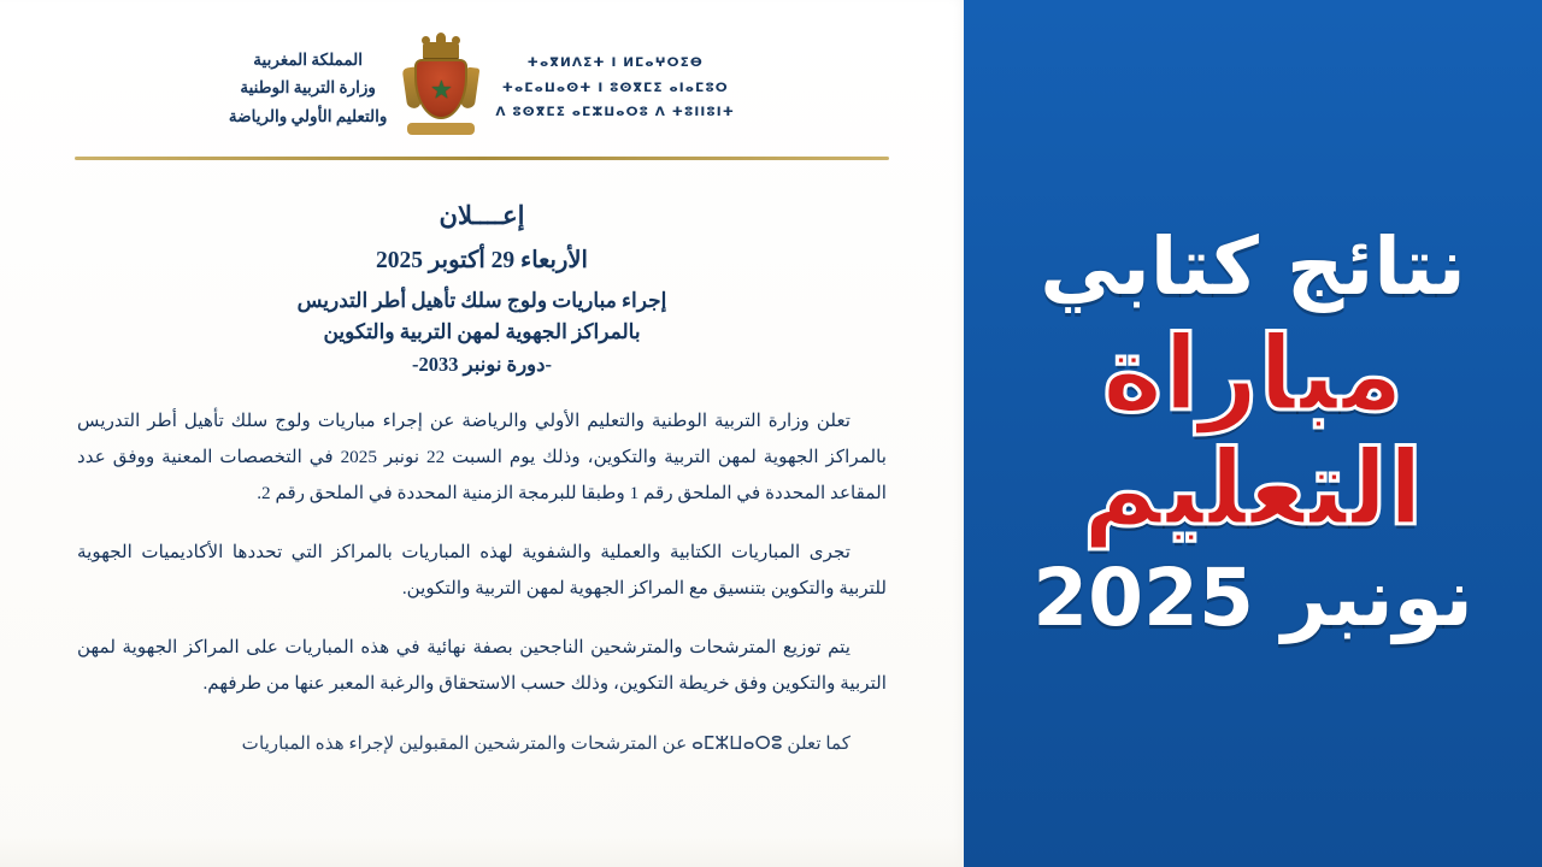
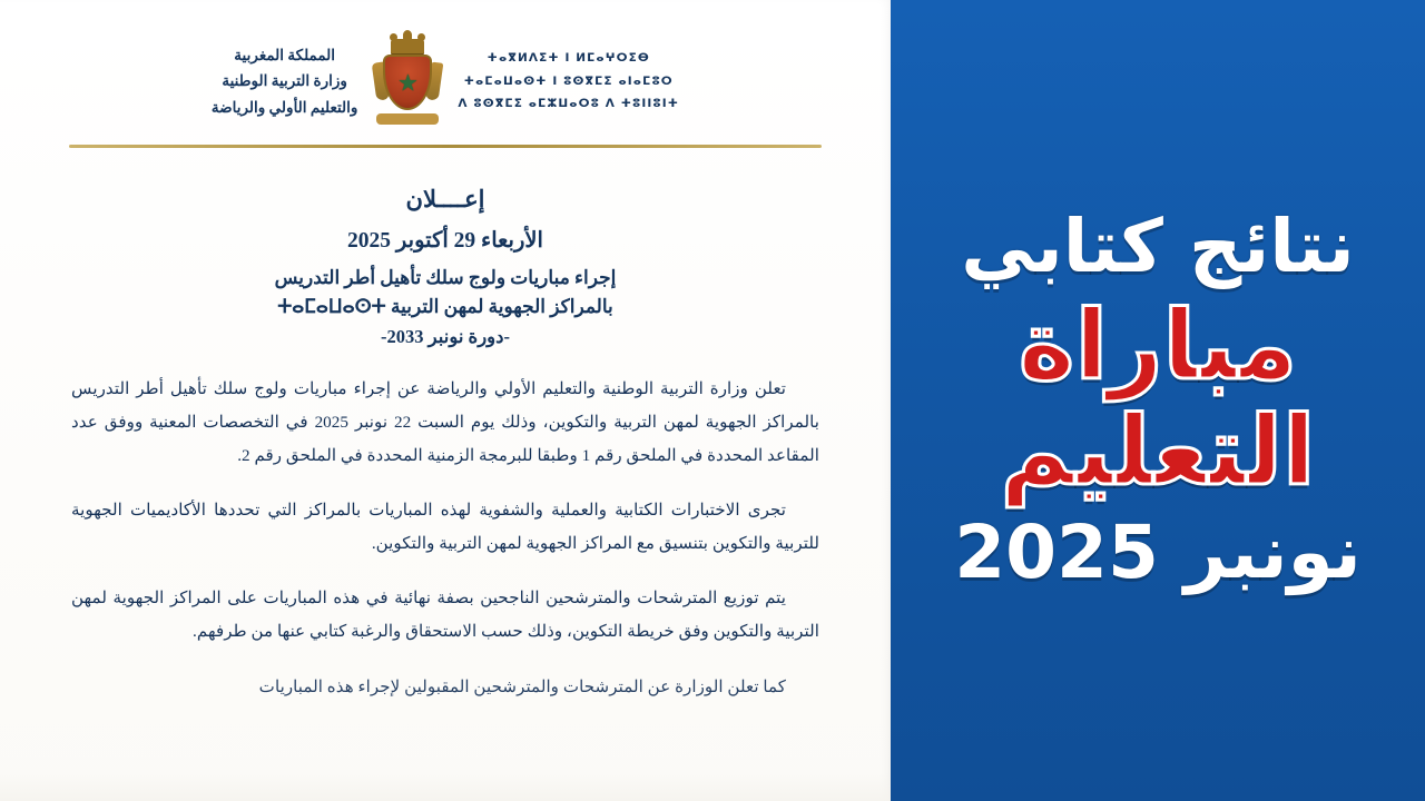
  ⵜⴰⴳⵍⴷⵉⵜ ⵏ ⵍⵎⴰⵖⵔⵉⴱ
  ⵜⴰⵎⴰⵡⴰⵙⵜ ⵏ ⵓⵙⴳⵎⵉ ⴰⵏⴰⵎⵓⵔ
  ⴷ ⵓⵙⴳⵎⵉ ⴰⵎⵣⵡⴰⵔⵓ ⴷ ⵜⵓⵏⵏⵓⵏⵜ
  ★
  المملكة المغربية
  وزارة التربية الوطنية
  والتعليم الأولي والرياضة
  إعــــلان
  الأربعاء 29 أكتوبر 2025
  إجراء مباريات ولوج سلك تأهيل أطر التدريس
- بالمراكز الجهوية لمهن التربية والتكوين
+ بالمراكز الجهوية لمهن التربية ⵜⴰⵎⴰⵡⴰⵙⵜ
  -دورة نونبر 2033-
  تعلن وزارة التربية الوطنية والتعليم الأولي والرياضة عن إجراء مباريات ولوج سلك تأهيل أطر التدريس بالمراكز الجهوية لمهن التربية والتكوين، وذلك يوم السبت 22 نونبر 2025 في التخصصات المعنية ووفق عدد المقاعد المحددة في الملحق رقم 1 وطبقا للبرمجة الزمنية المحددة في الملحق رقم 2.
- تجرى المباريات الكتابية والعملية والشفوية لهذه المباريات بالمراكز التي تحددها الأكاديميات الجهوية للتربية والتكوين بتنسيق مع المراكز الجهوية لمهن التربية والتكوين.
+ تجرى الاختبارات الكتابية والعملية والشفوية لهذه المباريات بالمراكز التي تحددها الأكاديميات الجهوية للتربية والتكوين بتنسيق مع المراكز الجهوية لمهن التربية والتكوين.
- يتم توزيع المترشحات والمترشحين الناجحين بصفة نهائية في هذه المباريات على المراكز الجهوية لمهن التربية والتكوين وفق خريطة التكوين، وذلك حسب الاستحقاق والرغبة المعبر عنها من طرفهم.
+ يتم توزيع المترشحات والمترشحين الناجحين بصفة نهائية في هذه المباريات على المراكز الجهوية لمهن التربية والتكوين وفق خريطة التكوين، وذلك حسب الاستحقاق والرغبة كتابي عنها من طرفهم.
- كما تعلن ⴰⵎⵣⵡⴰⵔⵓ عن المترشحات والمترشحين المقبولين لإجراء هذه المباريات
+ كما تعلن الوزارة عن المترشحات والمترشحين المقبولين لإجراء هذه المباريات
  نتائج كتابي
  مباراة
  التعليم
  نونبر 2025
